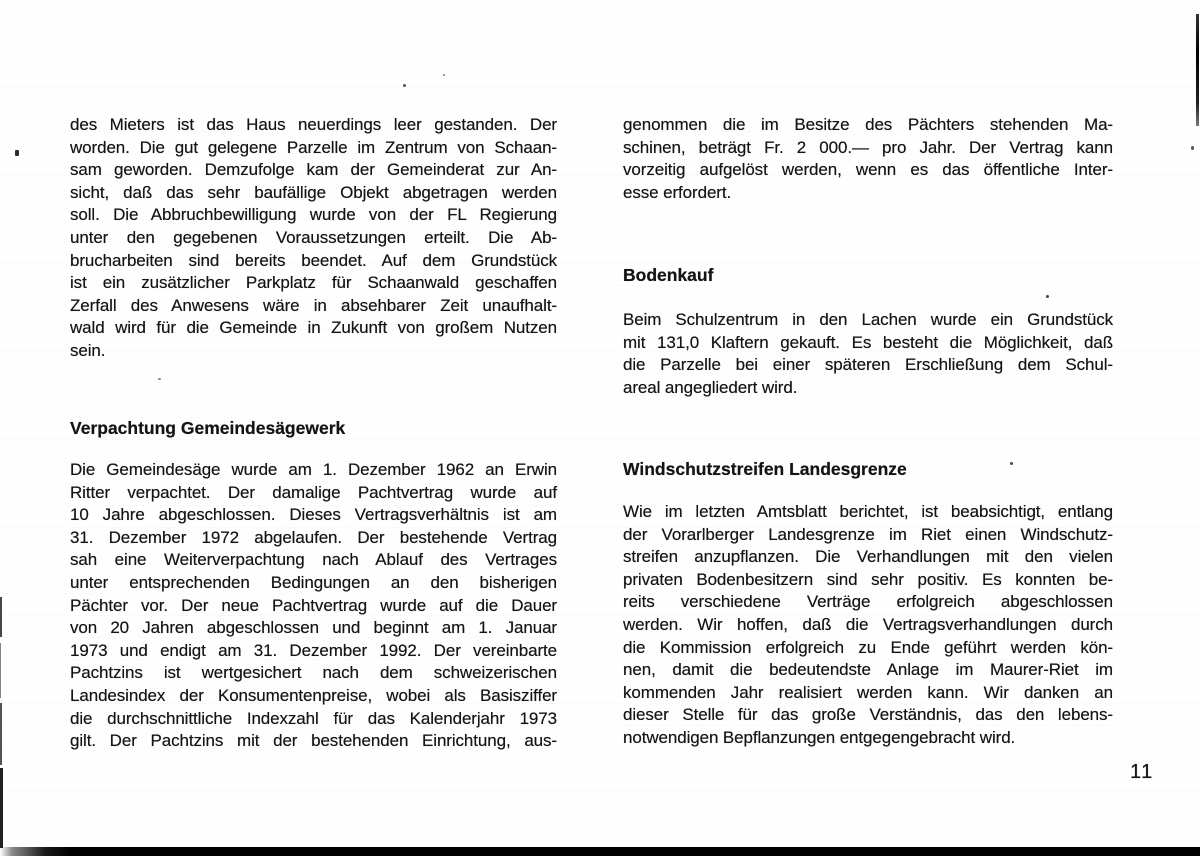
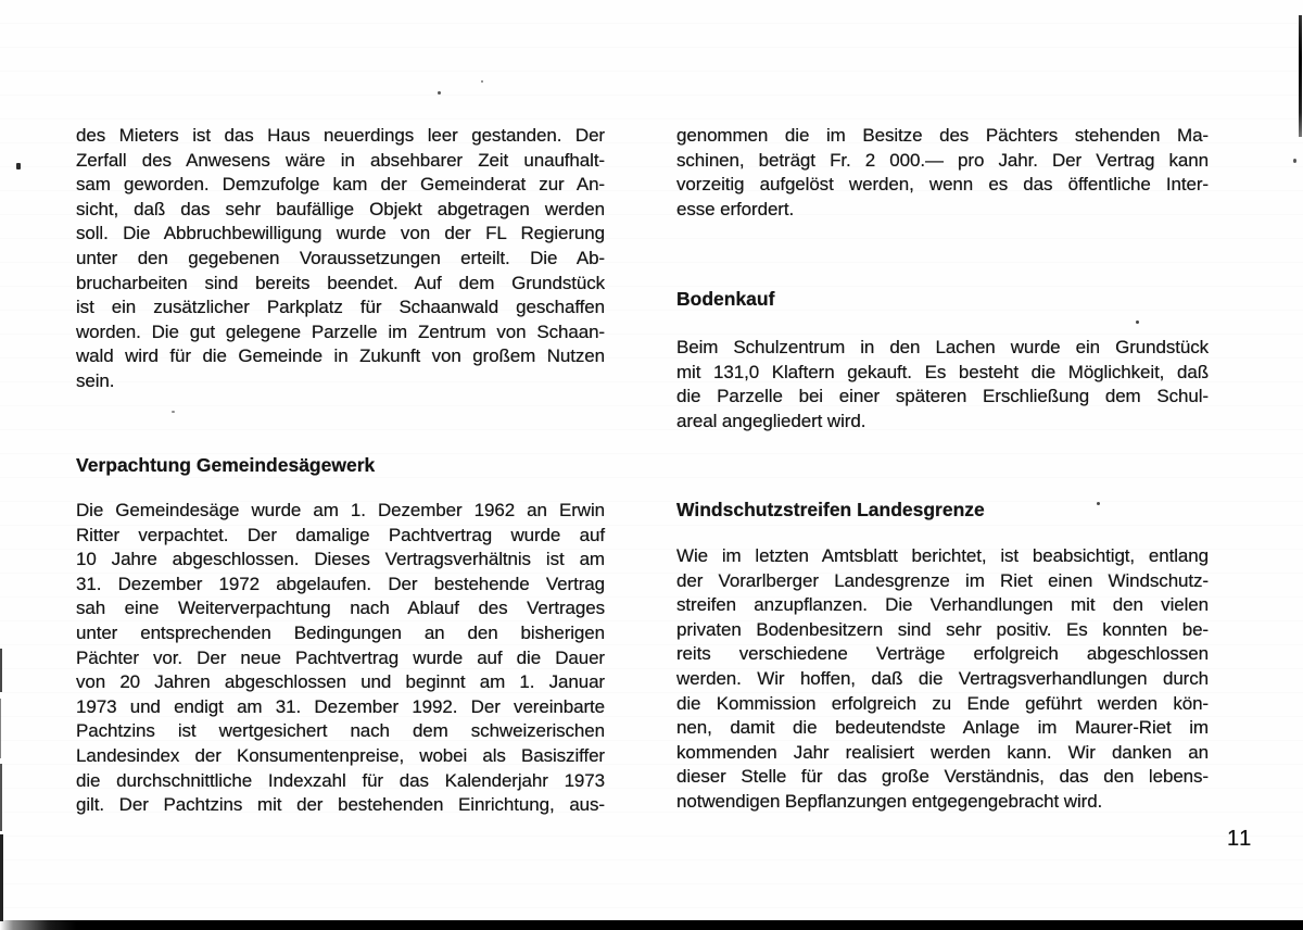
  des Mieters ist das Haus neuerdings leer gestanden. Der
- worden. Die gut gelegene Parzelle im Zentrum von Schaan-
+ Zerfall des Anwesens wäre in absehbarer Zeit unaufhalt-
  sam geworden. Demzufolge kam der Gemeinderat zur An-
  sicht, daß das sehr baufällige Objekt abgetragen werden
  soll. Die Abbruchbewilligung wurde von der FL Regierung
  unter den gegebenen Voraussetzungen erteilt. Die Ab-
  brucharbeiten sind bereits beendet. Auf dem Grundstück
  ist ein zusätzlicher Parkplatz für Schaanwald geschaffen
- Zerfall des Anwesens wäre in absehbarer Zeit unaufhalt-
+ worden. Die gut gelegene Parzelle im Zentrum von Schaan-
  wald wird für die Gemeinde in Zukunft von großem Nutzen
  sein.
  Verpachtung Gemeindesägewerk
  Die Gemeindesäge wurde am 1. Dezember 1962 an Erwin
  Ritter verpachtet. Der damalige Pachtvertrag wurde auf
  10 Jahre abgeschlossen. Dieses Vertragsverhältnis ist am
  31. Dezember 1972 abgelaufen. Der bestehende Vertrag
  sah eine Weiterverpachtung nach Ablauf des Vertrages
  unter entsprechenden Bedingungen an den bisherigen
  Pächter vor. Der neue Pachtvertrag wurde auf die Dauer
  von 20 Jahren abgeschlossen und beginnt am 1. Januar
  1973 und endigt am 31. Dezember 1992. Der vereinbarte
  Pachtzins ist wertgesichert nach dem schweizerischen
  Landesindex der Konsumentenpreise, wobei als Basisziffer
  die durchschnittliche Indexzahl für das Kalenderjahr 1973
  gilt. Der Pachtzins mit der bestehenden Einrichtung, aus-
  genommen die im Besitze des Pächters stehenden Ma-
  schinen, beträgt Fr. 2 000.— pro Jahr. Der Vertrag kann
  vorzeitig aufgelöst werden, wenn es das öffentliche Inter-
  esse erfordert.
  Bodenkauf
  Beim Schulzentrum in den Lachen wurde ein Grundstück
  mit 131,0 Klaftern gekauft. Es besteht die Möglichkeit, daß
  die Parzelle bei einer späteren Erschließung dem Schul-
  areal angegliedert wird.
  Windschutzstreifen Landesgrenze
  Wie im letzten Amtsblatt berichtet, ist beabsichtigt, entlang
  der Vorarlberger Landesgrenze im Riet einen Windschutz-
  streifen anzupflanzen. Die Verhandlungen mit den vielen
  privaten Bodenbesitzern sind sehr positiv. Es konnten be-
  reits verschiedene Verträge erfolgreich abgeschlossen
  werden. Wir hoffen, daß die Vertragsverhandlungen durch
  die Kommission erfolgreich zu Ende geführt werden kön-
  nen, damit die bedeutendste Anlage im Maurer-Riet im
  kommenden Jahr realisiert werden kann. Wir danken an
  dieser Stelle für das große Verständnis, das den lebens-
  notwendigen Bepflanzungen entgegengebracht wird.
  11
